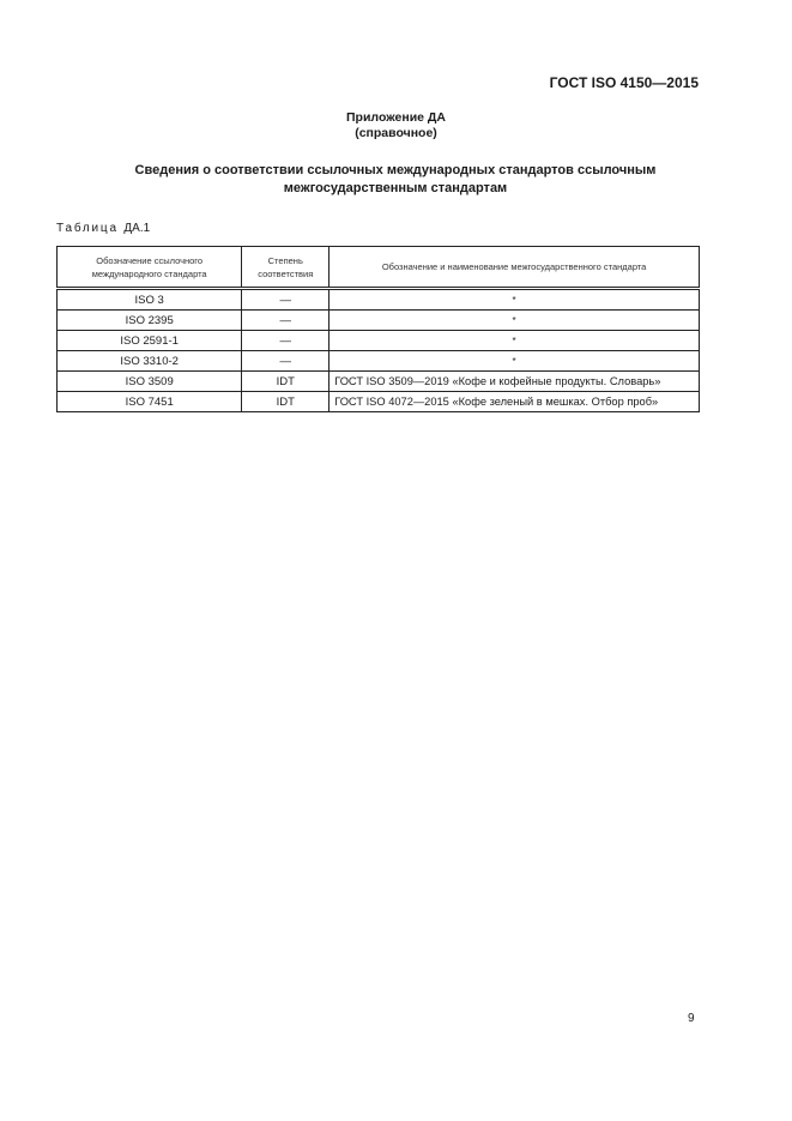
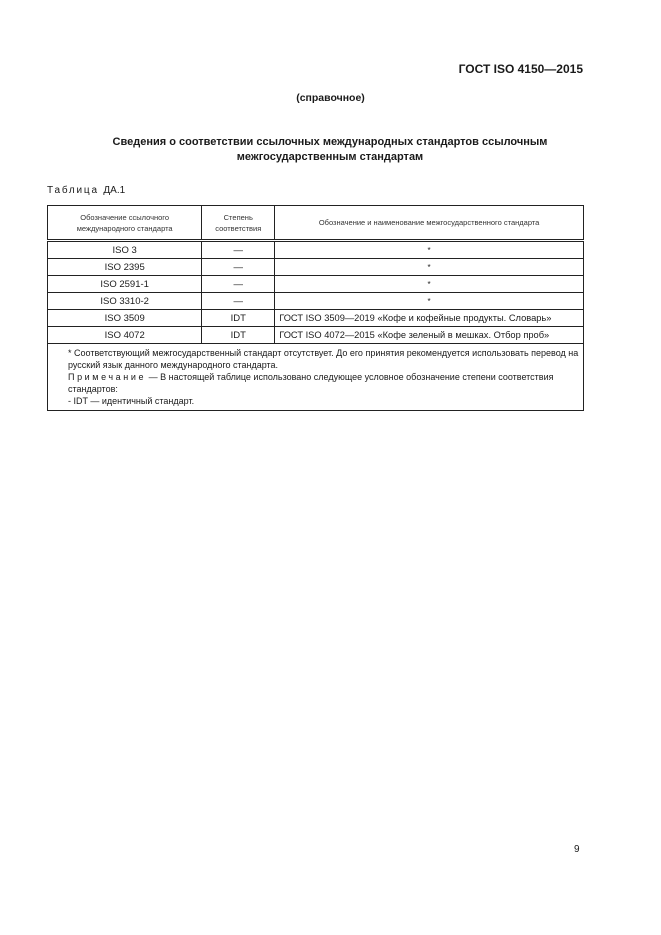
  ГОСТ ISO 4150—2015
- Приложение ДА
  (справочное)
  Сведения о соответствии ссылочных международных стандартов ссылочным
  межгосударственным стандартам
  Таблица ДА.1
  Обозначение ссылочного международного стандарта	Степень соответствия	Обозначение и наименование межгосударственного стандарта
  ISO 3	—	*
  ISO 2395	—	*
  ISO 2591-1	—	*
  ISO 3310-2	—	*
  ISO 3509	IDT	ГОСТ ISO 3509—2019 «Кофе и кофейные продукты. Словарь»
- ISO 7451	IDT	ГОСТ ISO 4072—2015 «Кофе зеленый в мешках. Отбор проб»
+ ISO 4072	IDT	ГОСТ ISO 4072—2015 «Кофе зеленый в мешках. Отбор проб»
+ * Соответствующий межгосударственный стандарт отсутствует. До его принятия рекомендуется использовать перевод на русский язык данного международного стандарта. Примечание — В настоящей таблице использовано следующее условное обозначение степени соответствия стандартов: - IDT — идентичный стандарт.
  9
